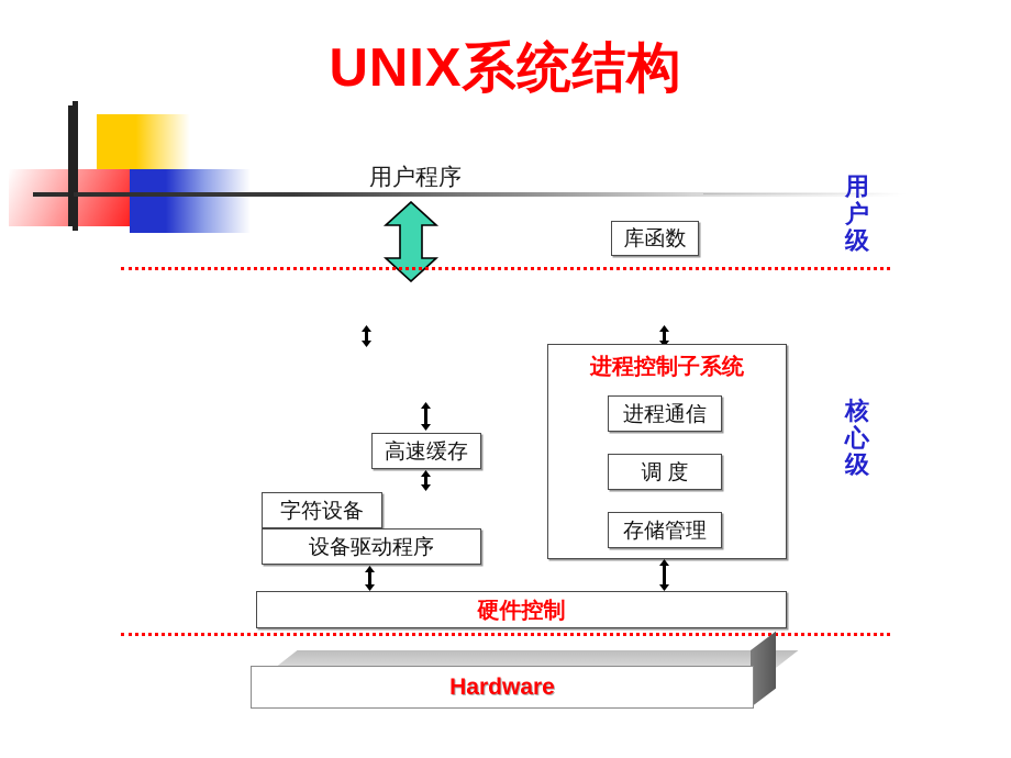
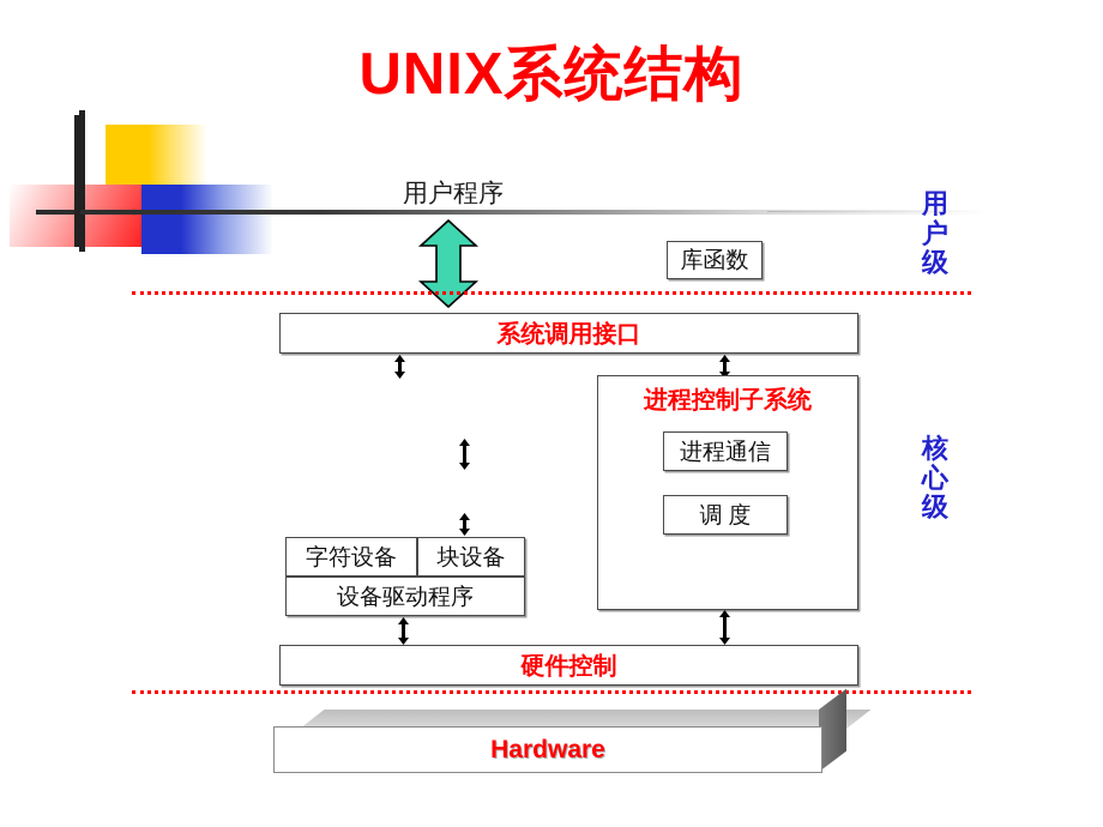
  UNIX系统结构
  用户程序
  库函数
  用
  户
  级
  核
  心
  级
+ 系统调用接口
  进程控制子系统
  进程通信
  调 度
- 存储管理
- 高速缓存
  字符设备
+ 块设备
  设备驱动程序
  硬件控制
  Hardware
